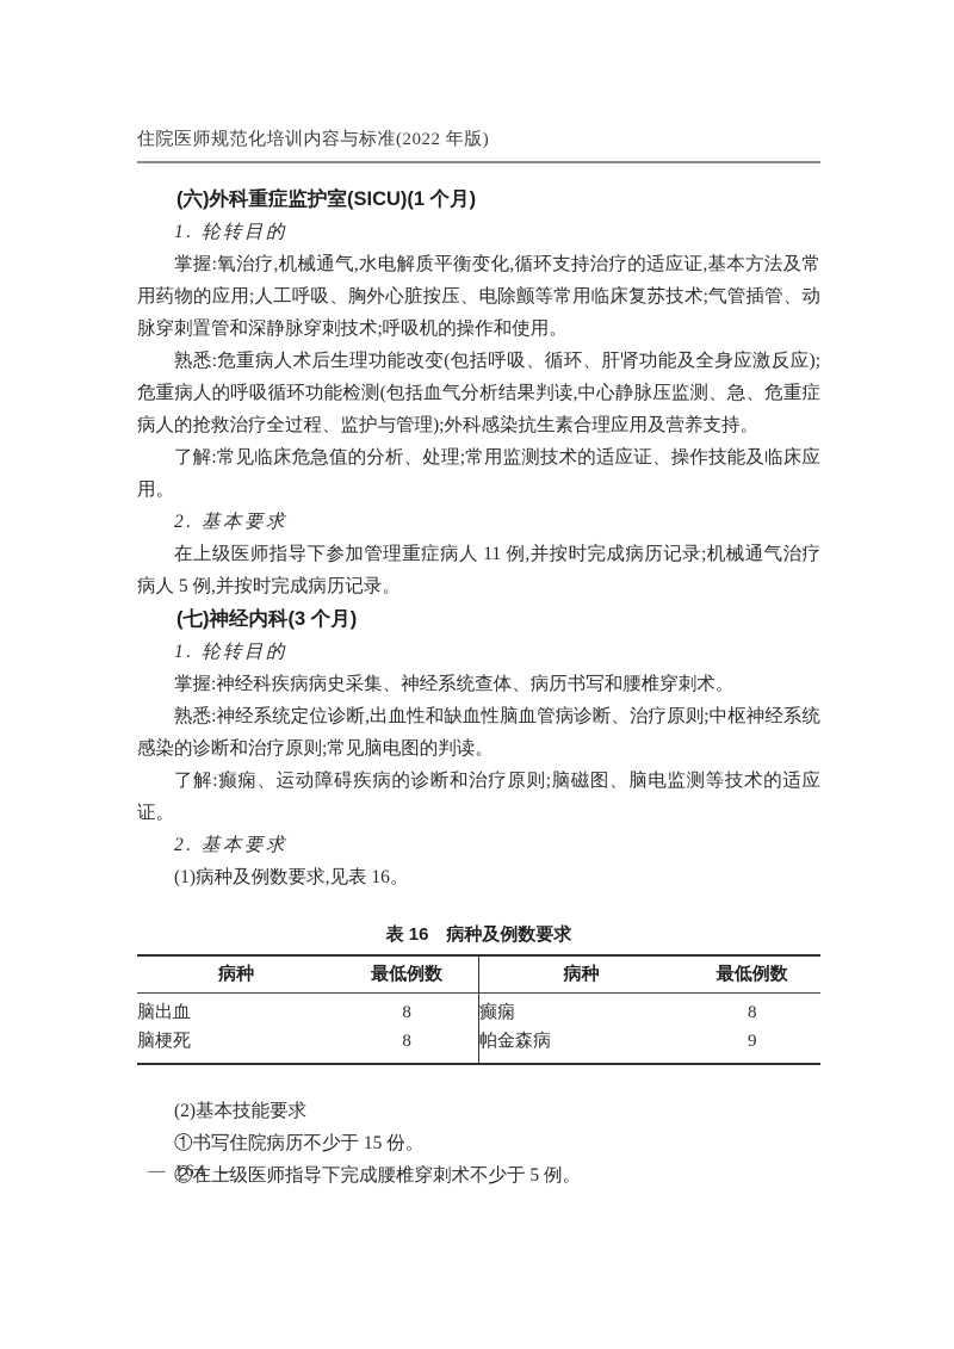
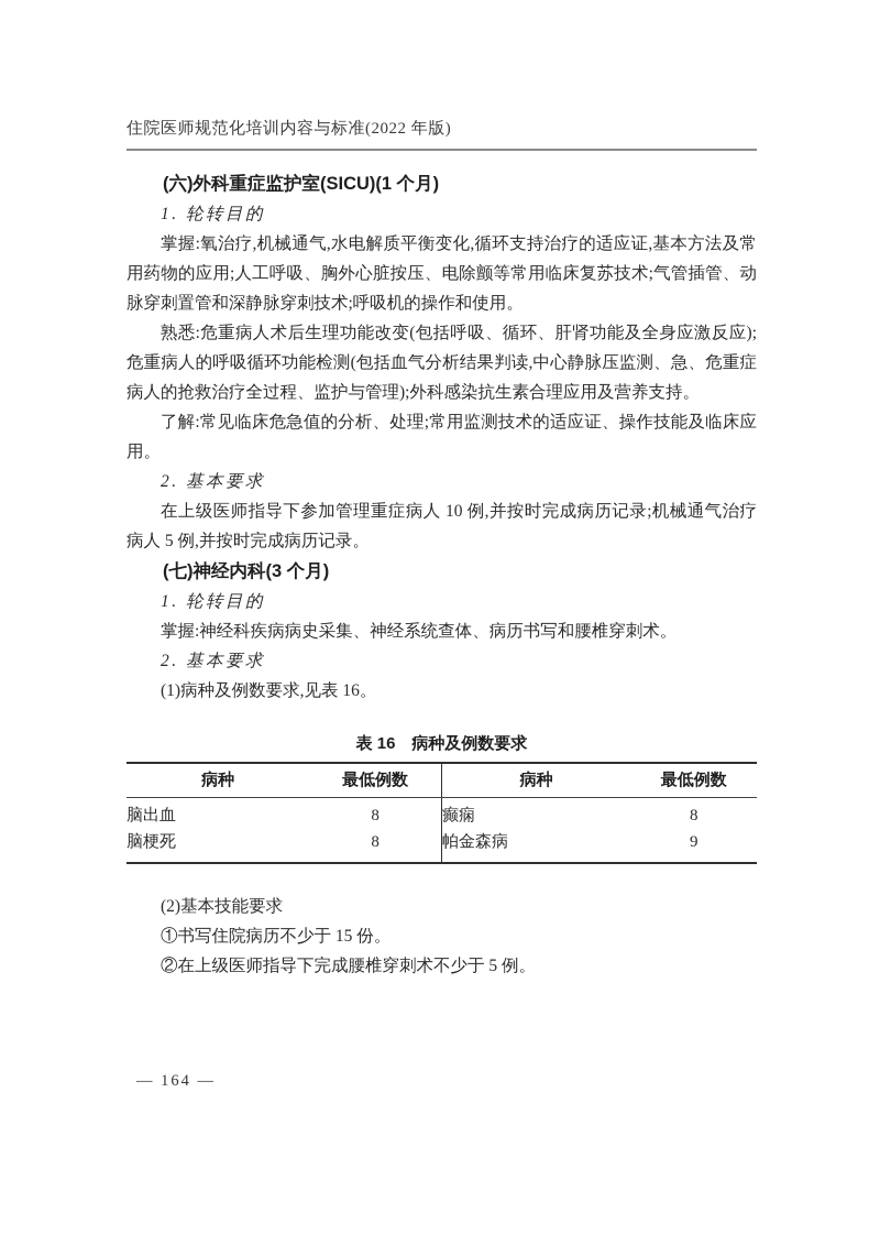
  住院医师规范化培训内容与标准(2022 年版)
  (六)外科重症监护室(SICU)(1 个月)
  1. 轮转目的
  掌握:氧治疗,机械通气,水电解质平衡变化,循环支持治疗的适应证,基本方法及常用药物的应用;人工呼吸、胸外心脏按压、电除颤等常用临床复苏技术;气管插管、动脉穿刺置管和深静脉穿刺技术;呼吸机的操作和使用。
  熟悉:危重病人术后生理功能改变(包括呼吸、循环、肝肾功能及全身应激反应);危重病人的呼吸循环功能检测(包括血气分析结果判读,中心静脉压监测、急、危重症病人的抢救治疗全过程、监护与管理);外科感染抗生素合理应用及营养支持。
  了解:常见临床危急值的分析、处理;常用监测技术的适应证、操作技能及临床应用。
  2. 基本要求
- 在上级医师指导下参加管理重症病人 11 例,并按时完成病历记录;机械通气治疗病人 5 例,并按时完成病历记录。
+ 在上级医师指导下参加管理重症病人 10 例,并按时完成病历记录;机械通气治疗病人 5 例,并按时完成病历记录。
  (七)神经内科(3 个月)
  1. 轮转目的
  掌握:神经科疾病病史采集、神经系统查体、病历书写和腰椎穿刺术。
- 熟悉:神经系统定位诊断,出血性和缺血性脑血管病诊断、治疗原则;中枢神经系统感染的诊断和治疗原则;常见脑电图的判读。
- 了解:癫痫、运动障碍疾病的诊断和治疗原则;脑磁图、脑电监测等技术的适应证。
  2. 基本要求
  (1)病种及例数要求,见表 16。
  表 16 病种及例数要求
  病种	最低例数	病种	最低例数
  脑出血	8	癫痫	8
  脑梗死	8	帕金森病	9
  (2)基本技能要求
  ①书写住院病历不少于 15 份。
  ②在上级医师指导下完成腰椎穿刺术不少于 5 例。
  — 164 —
